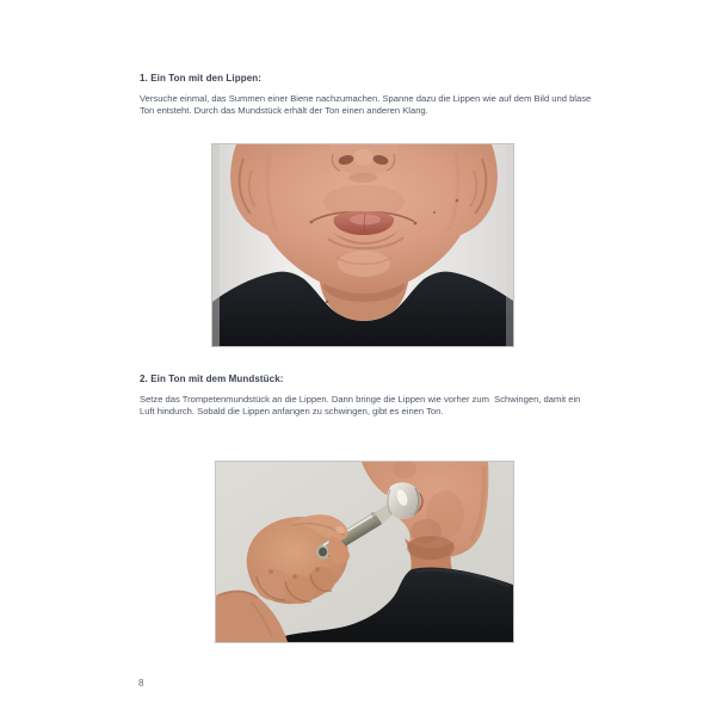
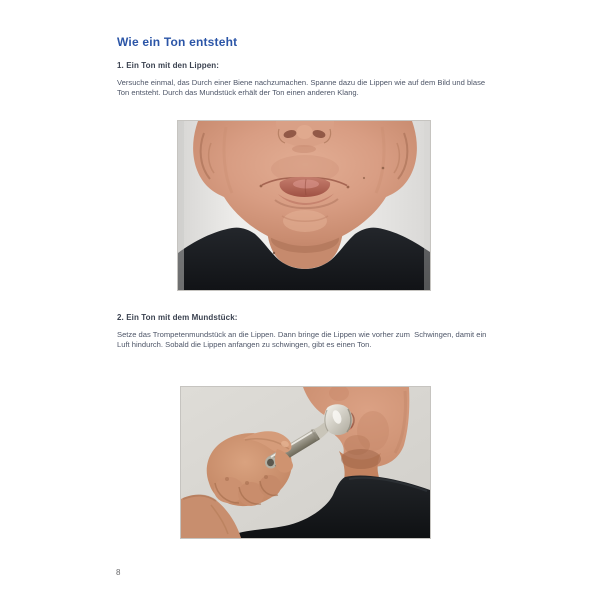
+ Wie ein Ton entsteht
  1. Ein Ton mit den Lippen:
- Versuche einmal, das Summen einer Biene nachzumachen. Spanne dazu die Lippen wie auf dem Bild und blase
+ Versuche einmal, das Durch einer Biene nachzumachen. Spanne dazu die Lippen wie auf dem Bild und blase
  Ton entsteht. Durch das Mundstück erhält der Ton einen anderen Klang.
  2. Ein Ton mit dem Mundstück:
  Setze das Trompetenmundstück an die Lippen. Dann bringe die Lippen wie vorher zum Schwingen, damit ein
  Luft hindurch. Sobald die Lippen anfangen zu schwingen, gibt es einen Ton.
  8
